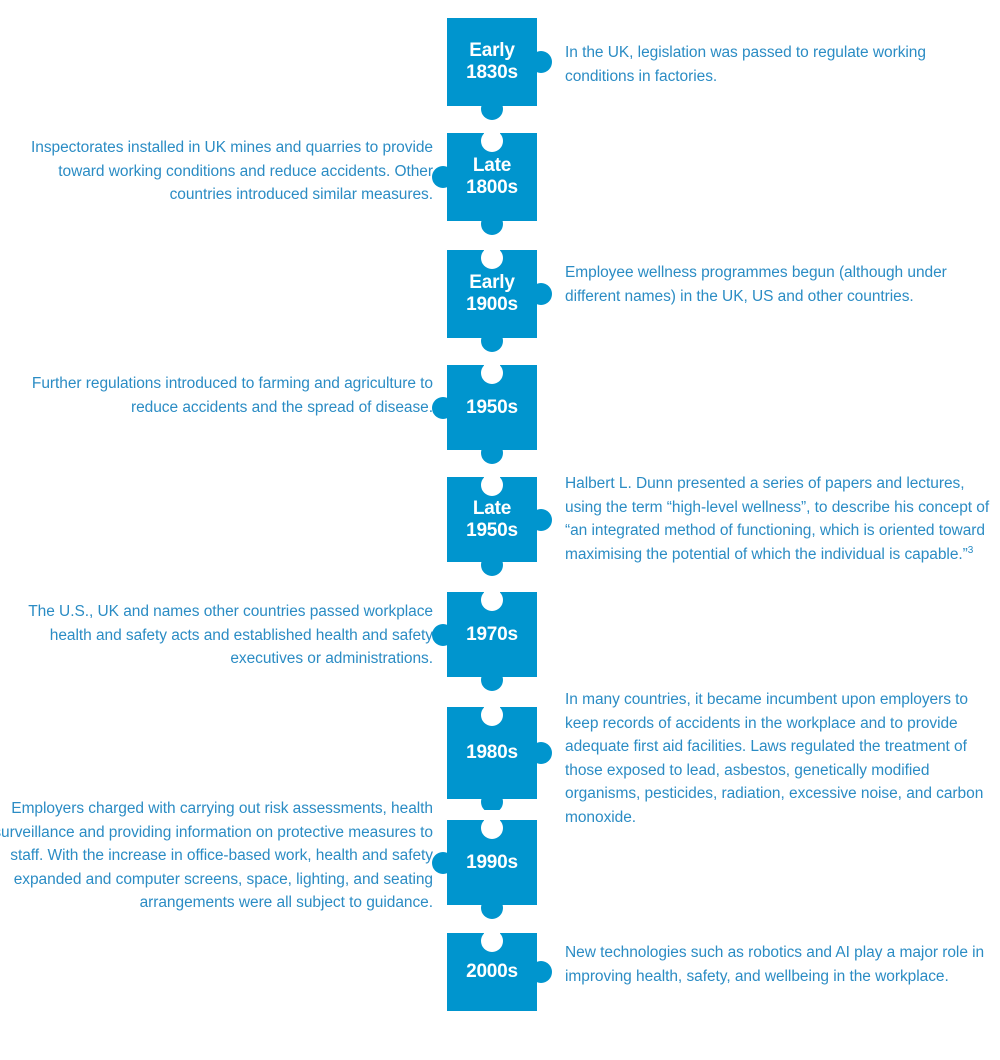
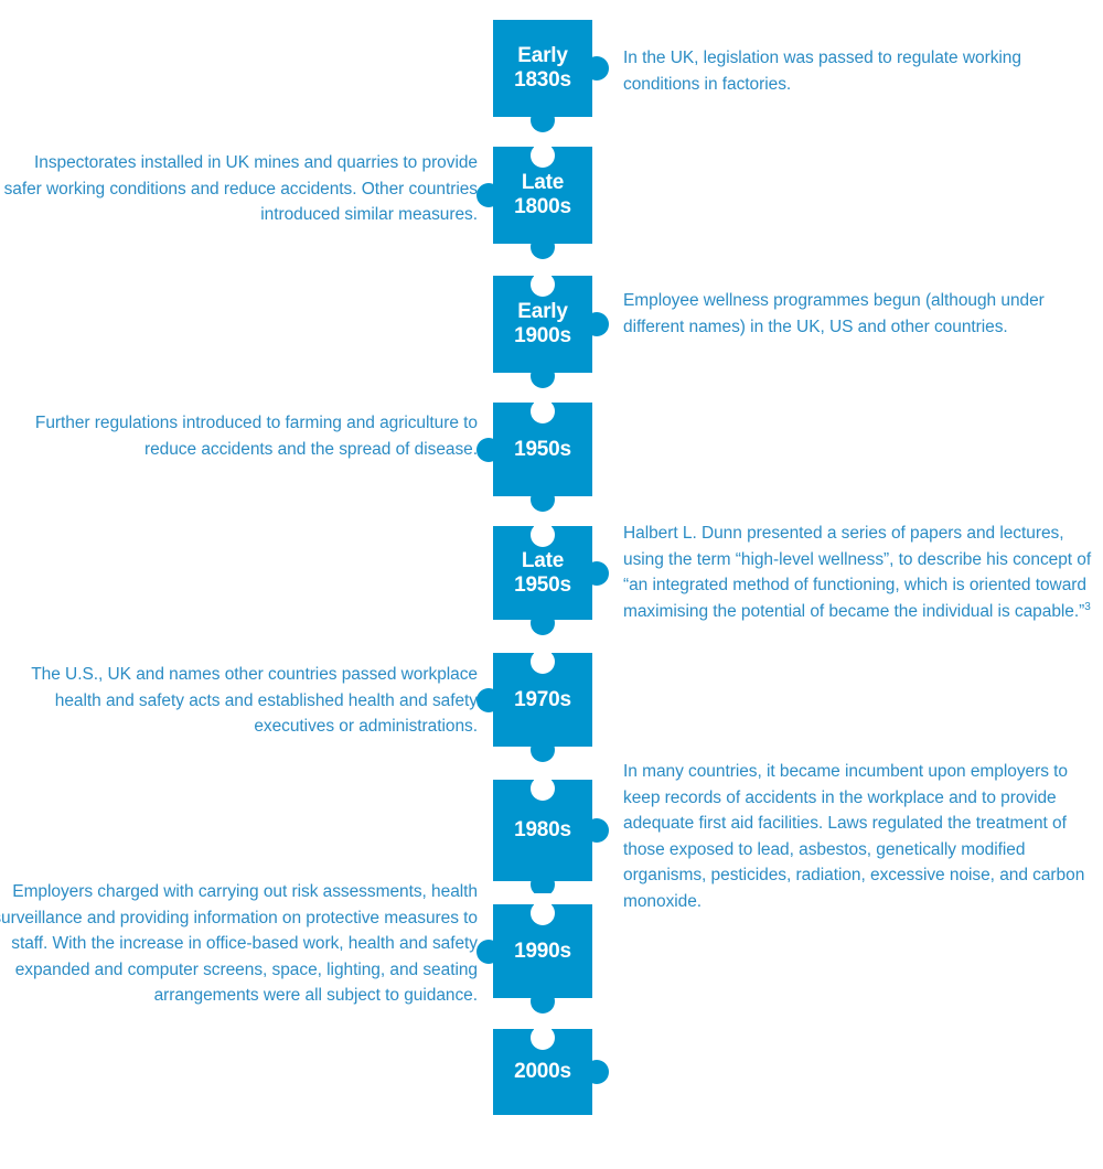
  Early
  1830s
  In the UK, legislation was passed to regulate working conditions in factories.
  Late
  1800s
- Inspectorates installed in UK mines and quarries to provide toward working conditions and reduce accidents. Other countries introduced similar measures.
+ Inspectorates installed in UK mines and quarries to provide safer working conditions and reduce accidents. Other countries introduced similar measures.
  Early
  1900s
  Employee wellness programmes begun (although under different names) in the UK, US and other countries.
  1950s
  Further regulations introduced to farming and agriculture to reduce accidents and the spread of disease.
  Late
  1950s
- Halbert L. Dunn presented a series of papers and lectures, using the term “high-level wellness”, to describe his concept of “an integrated method of functioning, which is oriented toward maximising the potential of which the individual is capable.”3
+ Halbert L. Dunn presented a series of papers and lectures, using the term “high-level wellness”, to describe his concept of “an integrated method of functioning, which is oriented toward maximising the potential of became the individual is capable.”3
  1970s
  The U.S., UK and names other countries passed workplace health and safety acts and established health and safety executives or administrations.
  1980s
  In many countries, it became incumbent upon employers to keep records of accidents in the workplace and to provide adequate first aid facilities. Laws regulated the treatment of those exposed to lead, asbestos, genetically modified organisms, pesticides, radiation, excessive noise, and carbon monoxide.
  1990s
  Employers charged with carrying out risk assessments, health urveillance and providing information on protective measures to staff. With the increase in office-based work, health and safety expanded and computer screens, space, lighting, and seating arrangements were all subject to guidance.
  2000s
- New technologies such as robotics and AI play a major role in improving health, safety, and wellbeing in the workplace.
